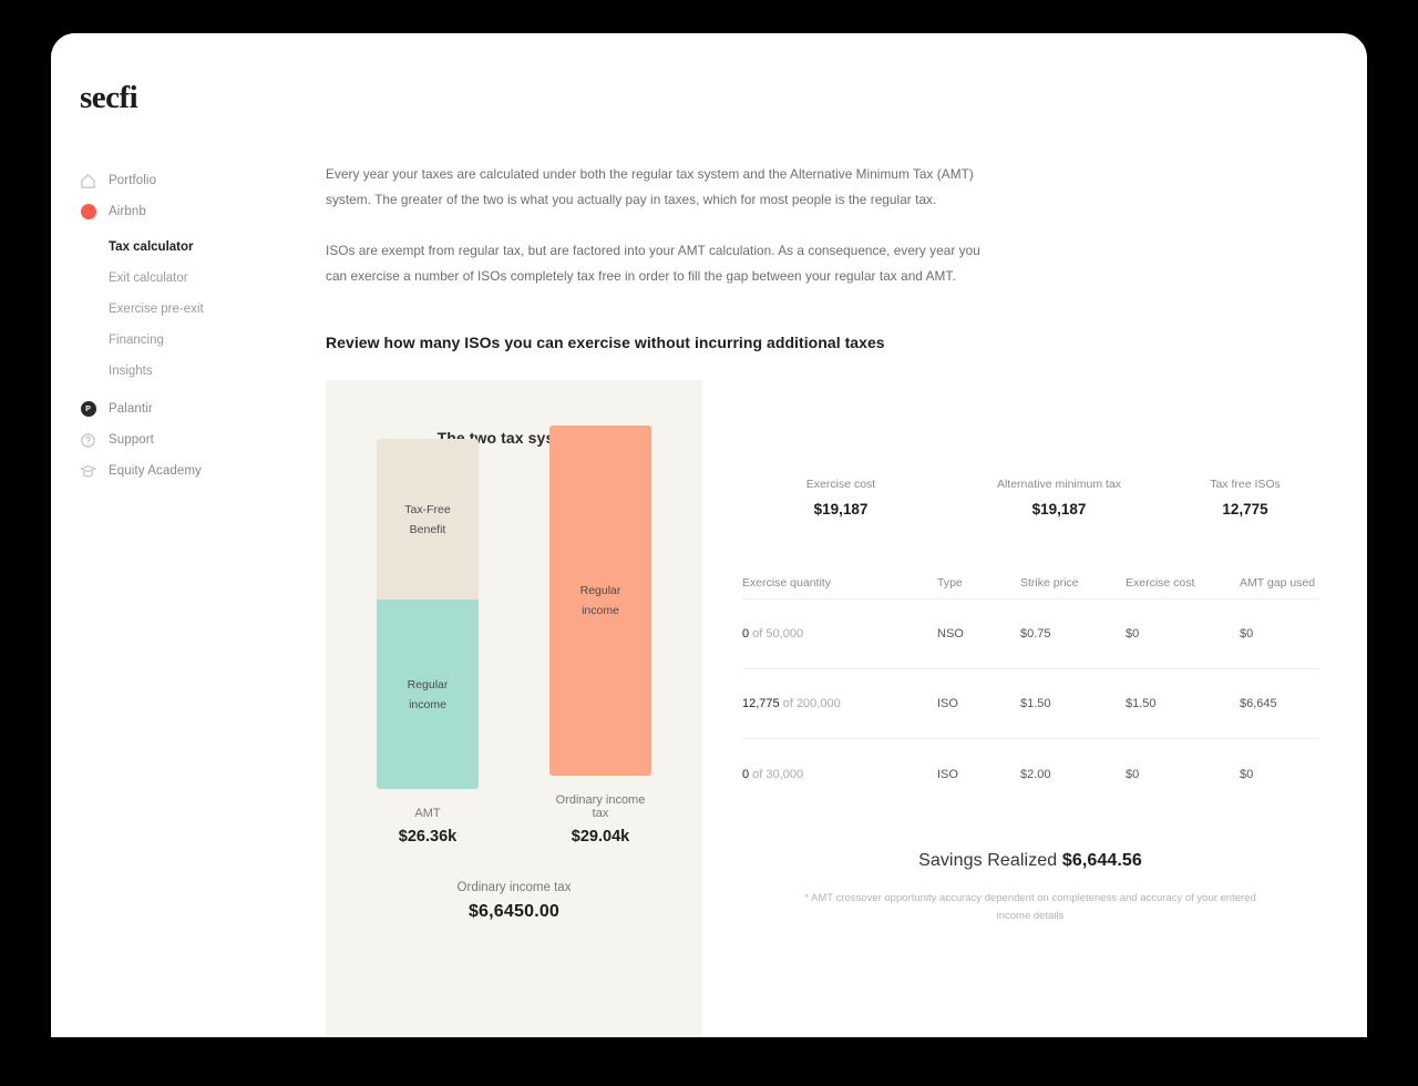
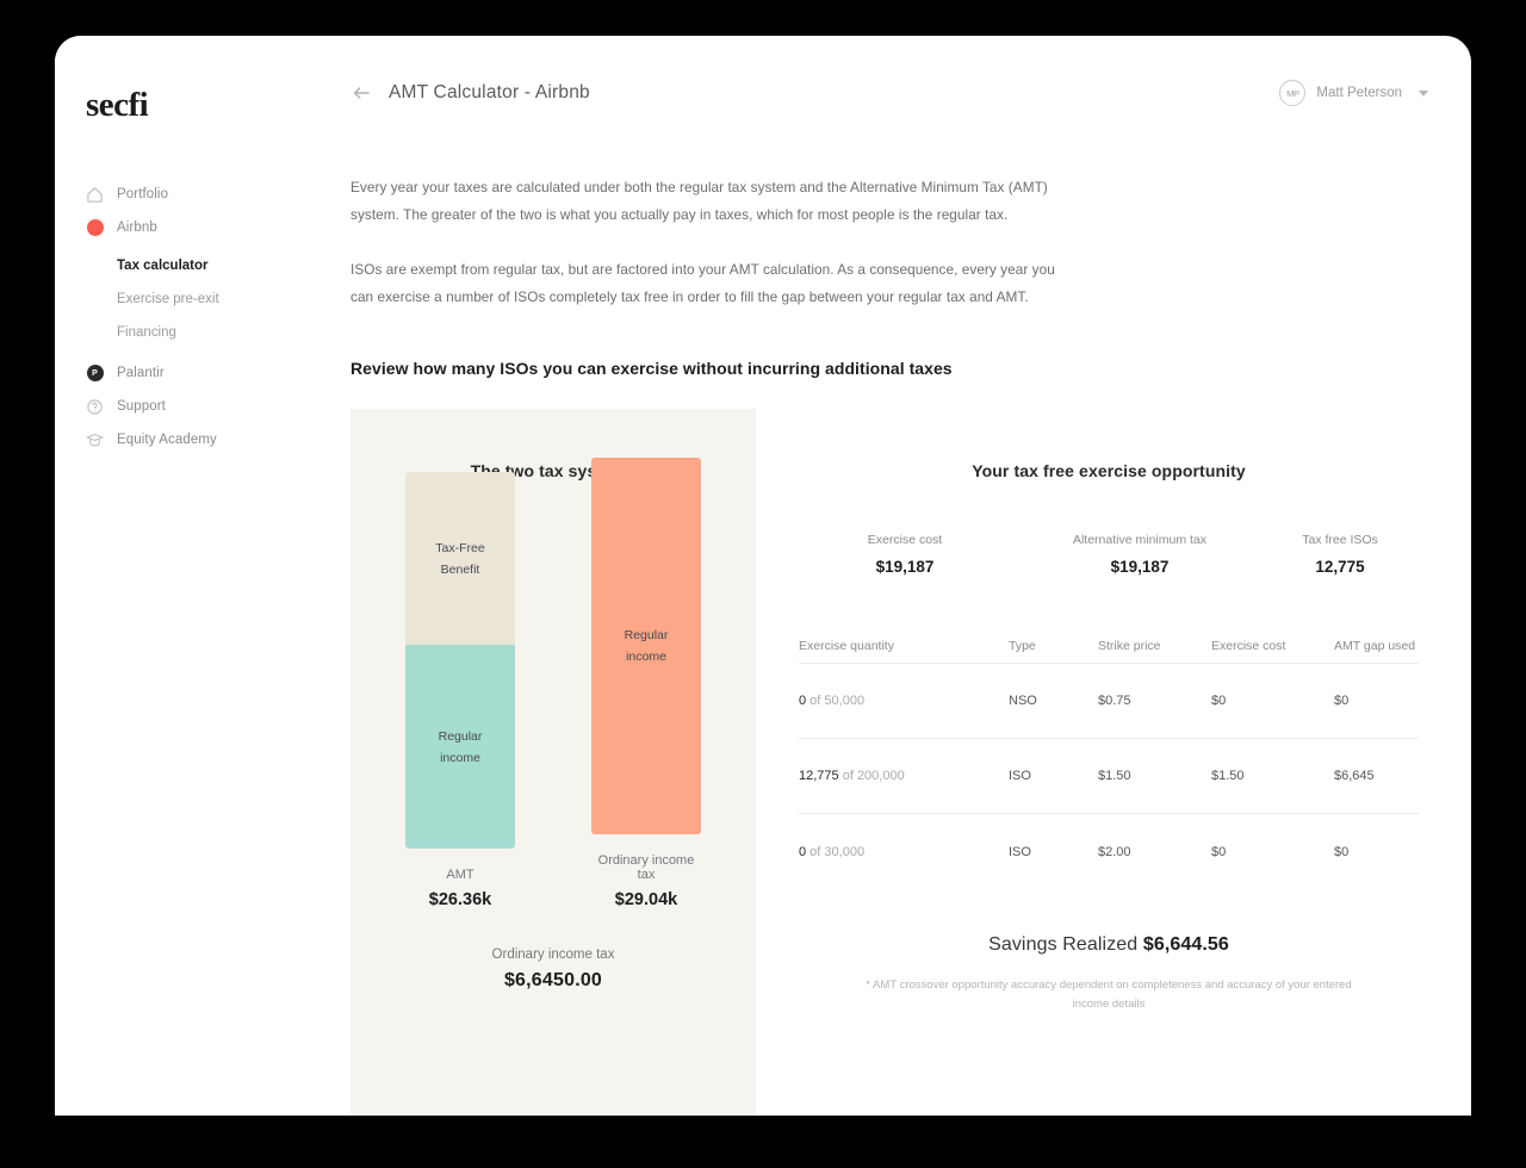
  secfi
  Portfolio
  Airbnb
  Tax calculator
- Exit calculator
  Exercise pre-exit
  Financing
- Insights
  Palantir
  Support
  Equity Academy
+ AMT Calculator - Airbnb
+ MP
+ Matt Peterson
  Every year your taxes are calculated under both the regular tax system and the Alternative Minimum Tax (AMT) system. The greater of the two is what you actually pay in taxes, which for most people is the regular tax.
  ISOs are exempt from regular tax, but are factored into your AMT calculation. As a consequence, every year you can exercise a number of ISOs completely tax free in order to fill the gap between your regular tax and AMT.
  Review how many ISOs you can exercise without incurring additional taxes
  Tax-Free
  Benefit
  Regular
  income
  AMT
  $26.36k
  Regular
  income
  Ordinary income tax
  $29.04k
  Ordinary income tax
  $6,6450.00
+ Your tax free exercise opportunity
  Exercise cost
  $19,187
  Alternative minimum tax
  $19,187
  Tax free ISOs
  12,775
  Exercise quantity
  Type
  Strike price
  Exercise cost
  AMT gap used
  0 of 50,000
  NSO
  $0.75
  $0
  $0
  12,775 of 200,000
  ISO
  $1.50
  $1.50
  $6,645
  0 of 30,000
  ISO
  $2.00
  $0
  $0
  Savings Realized $6,644.56
  * AMT crossover opportunity accuracy dependent on completeness and accuracy of your entered income details
